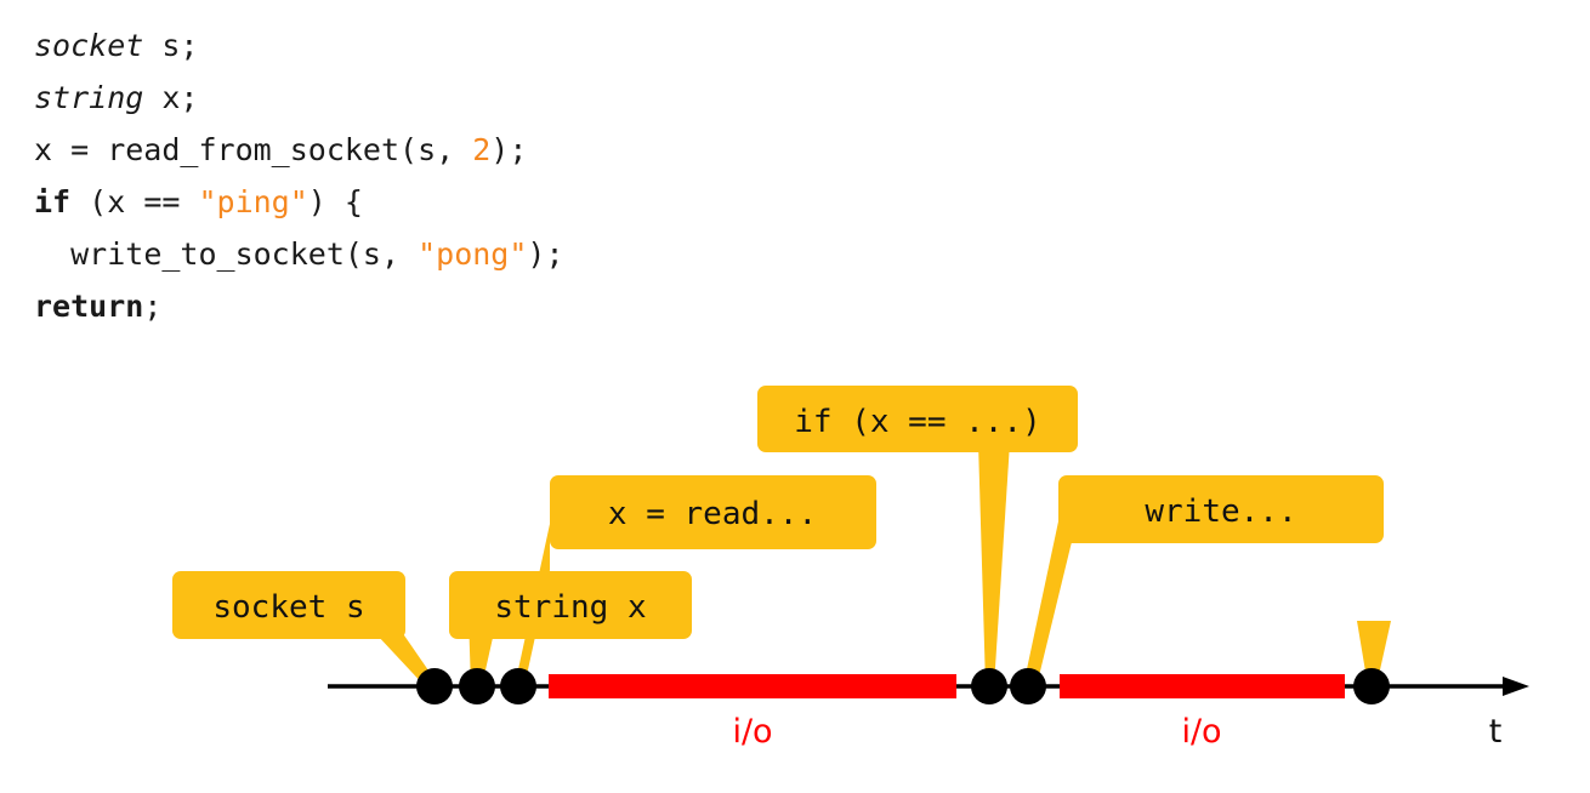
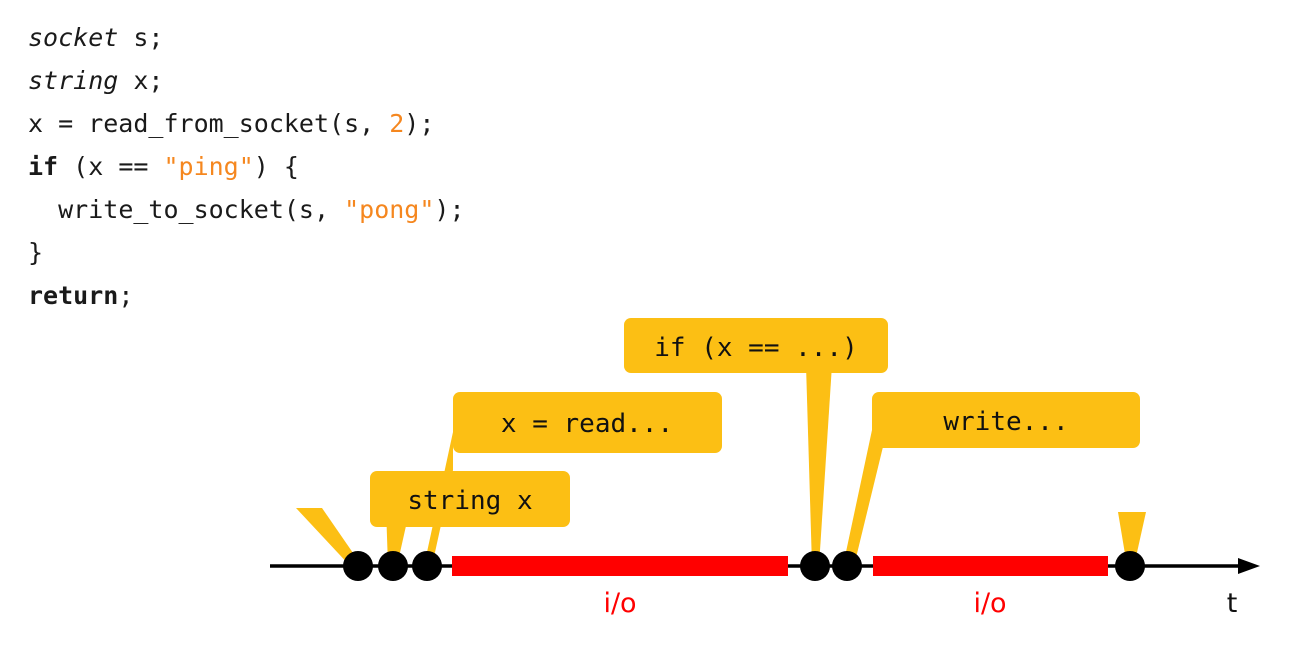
  socket s;
  string x;
  x = read_from_socket(s, 2);
  if (x == "ping") {
  write_to_socket(s, "pong");
+ }
  return;
- socket s
  string x
  x = read...
  if (x == ...)
  write...
  i/o
  i/o
  t
